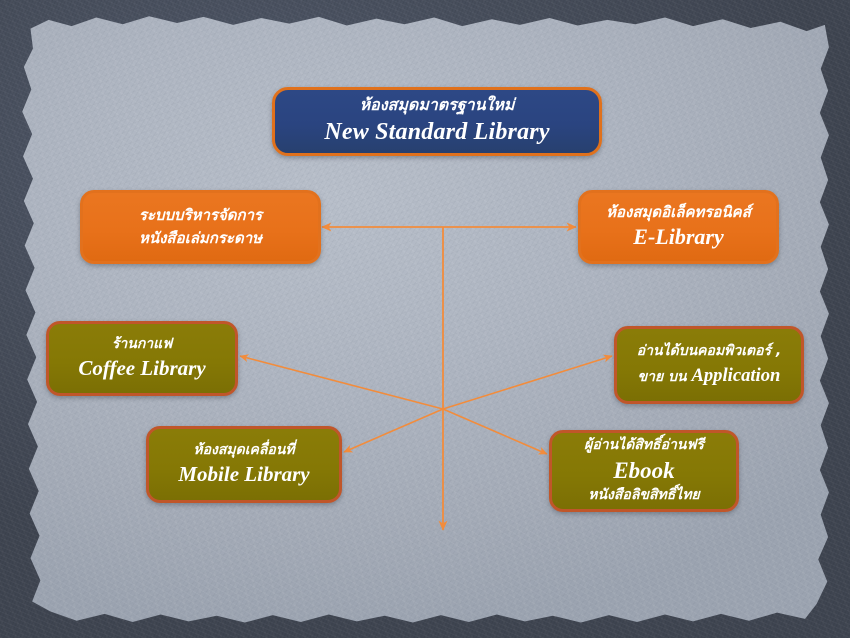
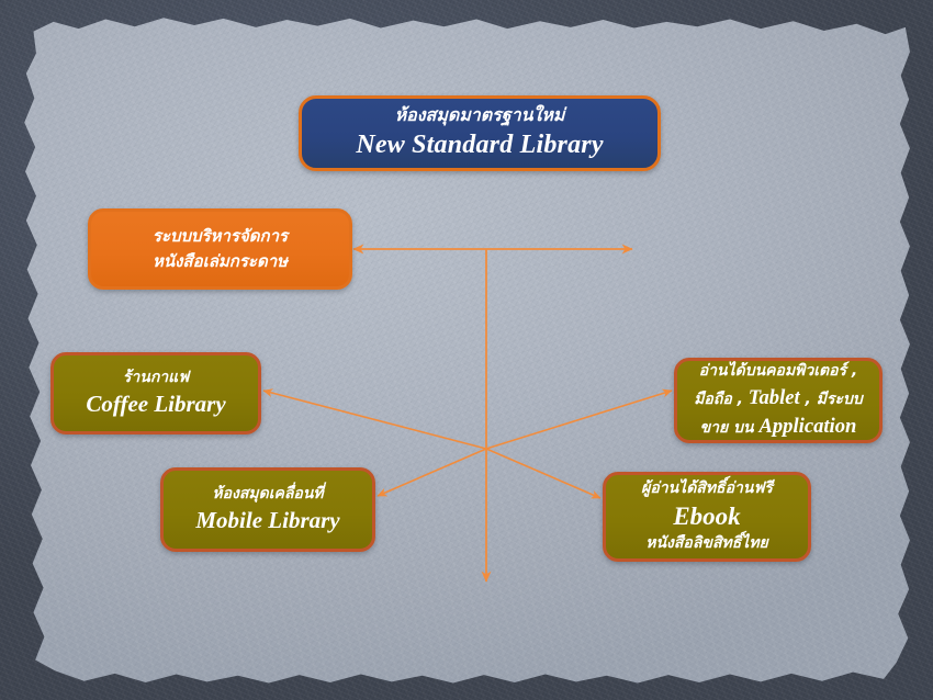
  ห้องสมุดมาตรฐานใหม่
  New Standard Library
  ระบบบริหารจัดการ
  หนังสือเล่มกระดาษ
- ห้องสมุดอิเล็คทรอนิคส์
- E-Library
  ร้านกาแฟ
  Coffee Library
  อ่านได้บนคอมพิวเตอร์ ,
+ มือถือ , Tablet , มีระบบ
  ขาย บน Application
  ห้องสมุดเคลื่อนที่
  Mobile Library
  ผู้อ่านได้สิทธิ์อ่านฟรี
  Ebook
  หนังสือลิขสิทธิ์ไทย
